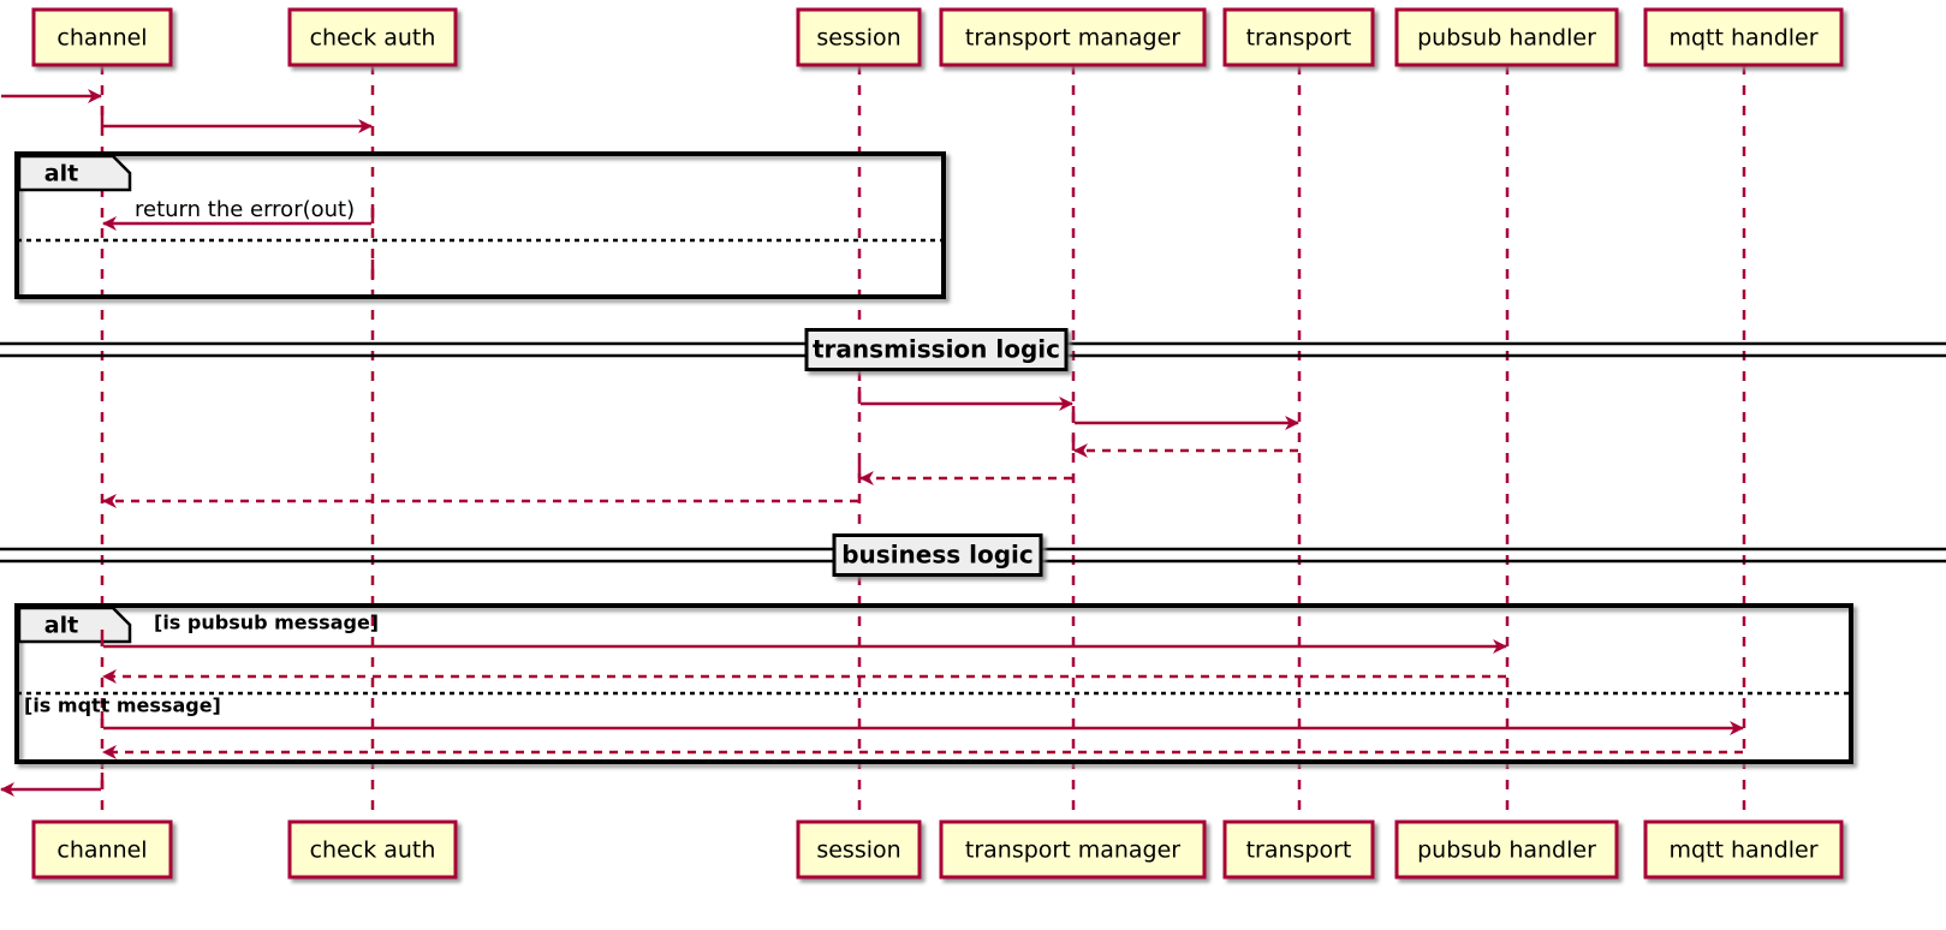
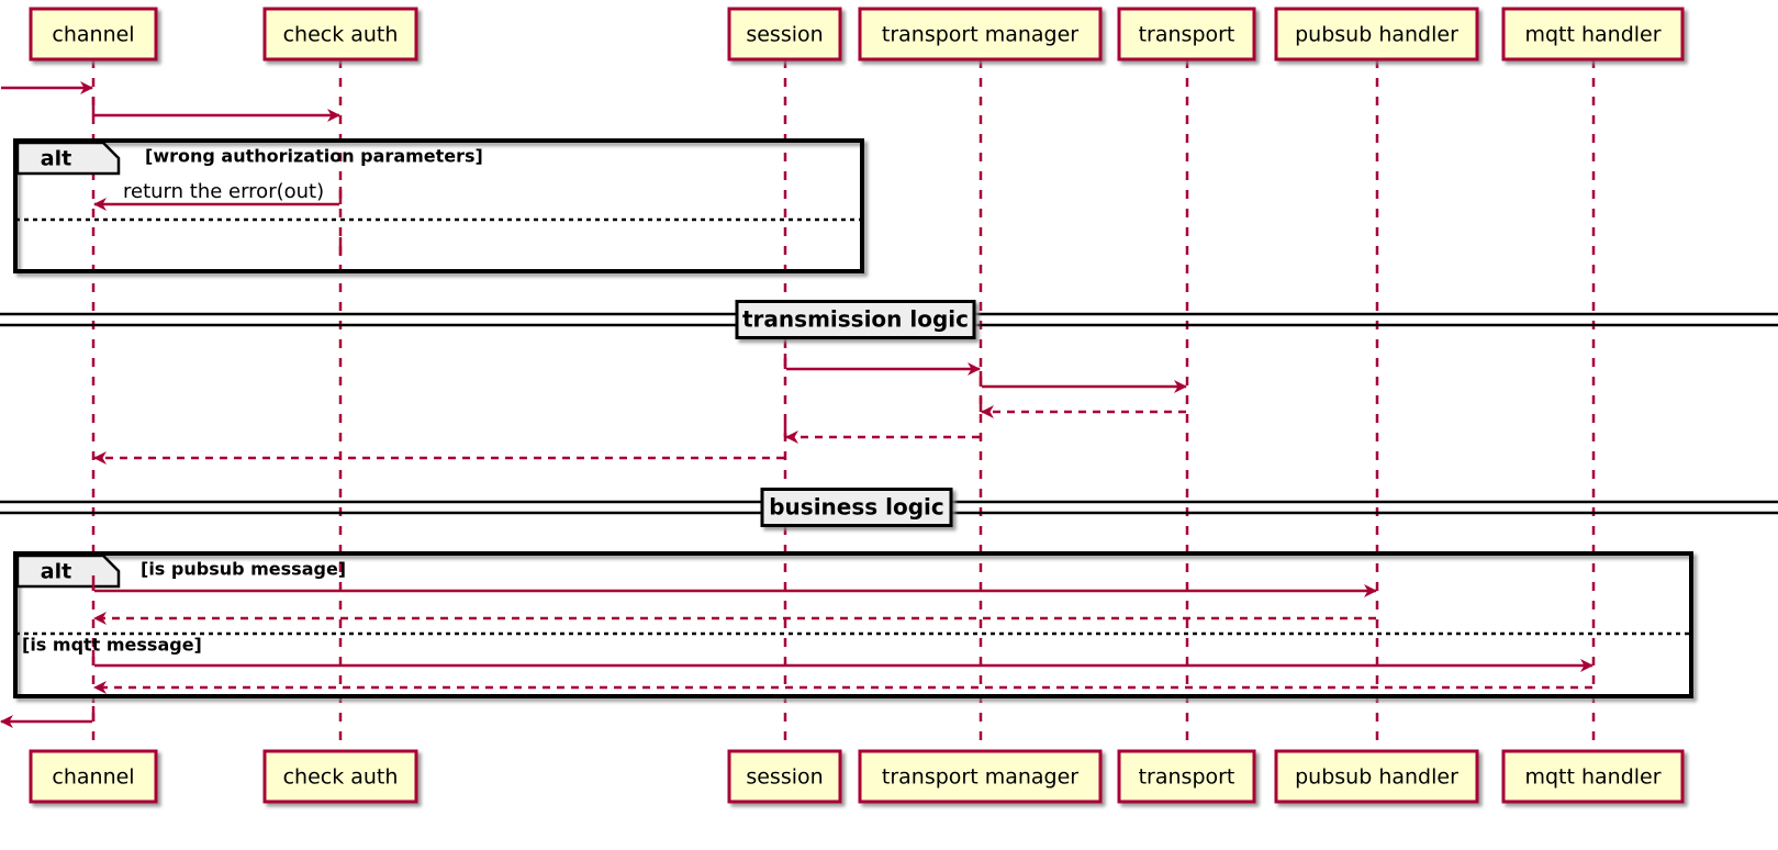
  alt
+ [wrong authorization parameters]
  alt
  [is pubsub message]
  [is mqtt message]
  return the error(out)
  transmission logic
  business logic
  channel
  channel
  check auth
  check auth
  session
  session
  transport manager
  transport manager
  transport
  transport
  pubsub handler
  pubsub handler
  mqtt handler
  mqtt handler
